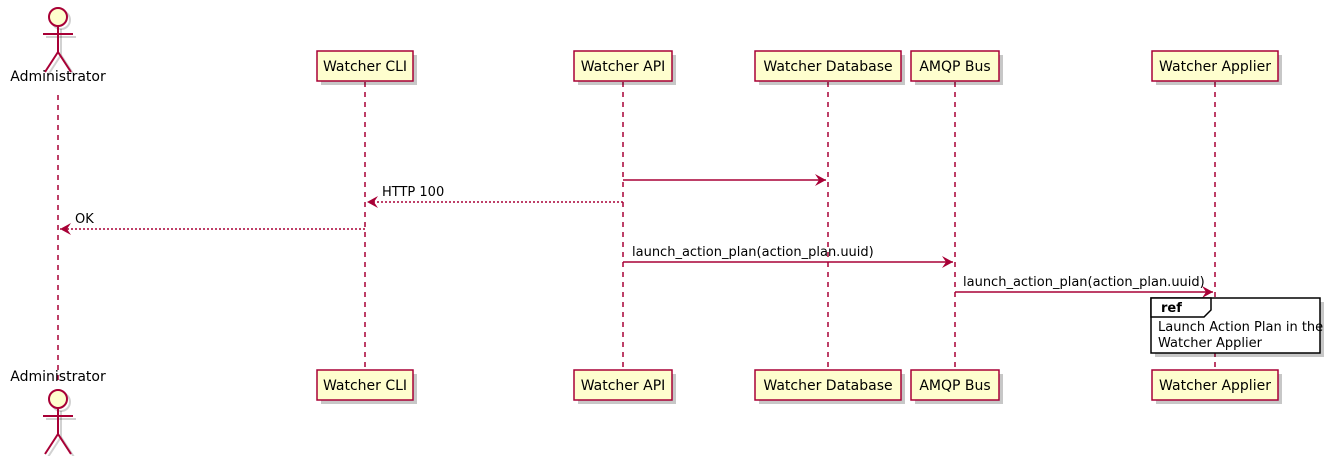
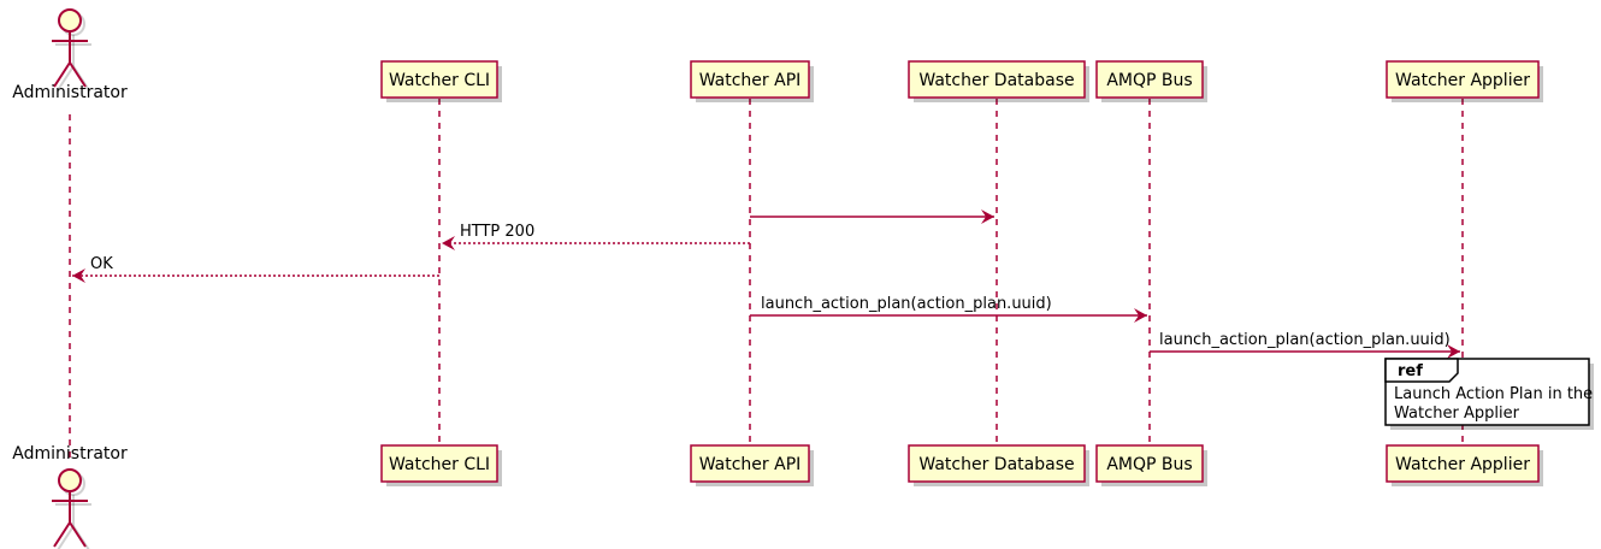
  Administrator
  Administrator
  Watcher CLI
  Watcher CLI
  Watcher API
  Watcher API
  Watcher Database
  Watcher Database
  AMQP Bus
  AMQP Bus
  Watcher Applier
  Watcher Applier
- HTTP 100
+ HTTP 200
  OK
  launch_action_plan(action_plan.uuid)
  launch_action_plan(action_plan.uuid)
  ref
  Launch Action Plan in the
  Watcher Applier
